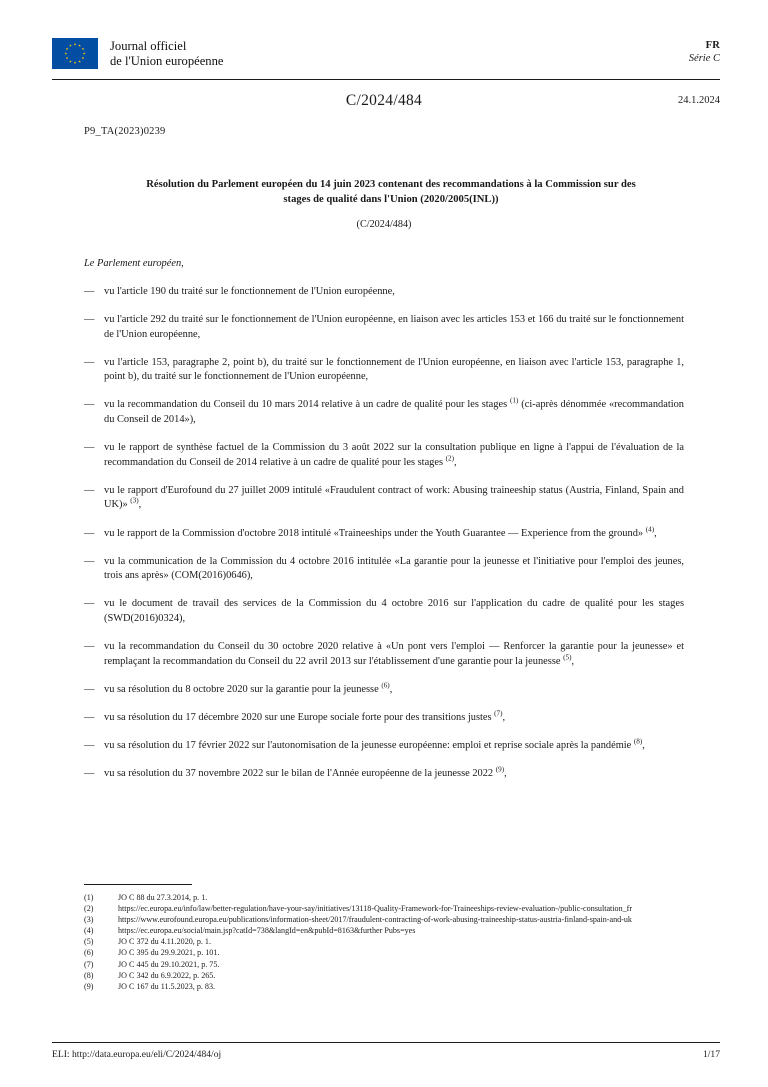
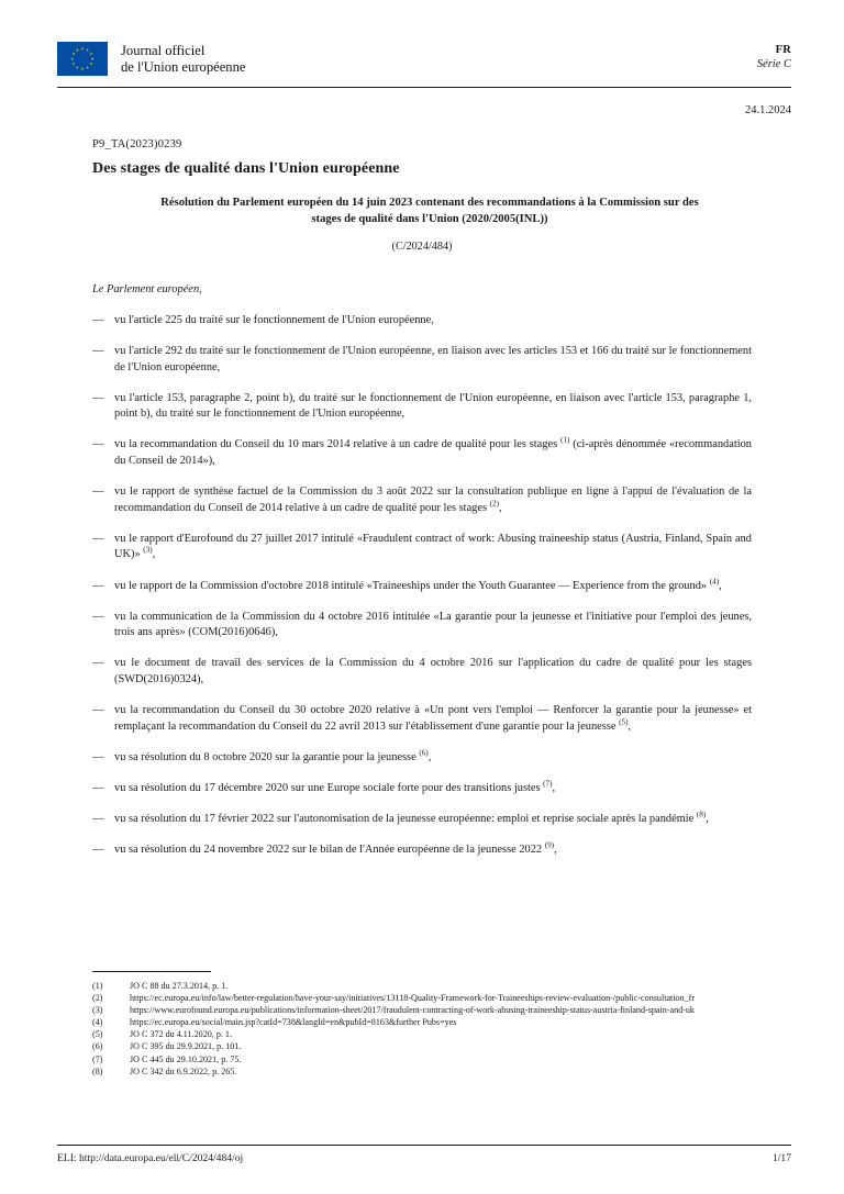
  Journal officiel
  de l'Union européenne
  FR
  Série C
- C/2024/484
  24.1.2024
  P9_TA(2023)0239
+ Des stages de qualité dans l'Union européenne
  Résolution du Parlement européen du 14 juin 2023 contenant des recommandations à la Commission sur des
  stages de qualité dans l'Union (2020/2005(INL))
  (C/2024/484)
  Le Parlement européen,
  —
- vu l'article 190 du traité sur le fonctionnement de l'Union européenne,
+ vu l'article 225 du traité sur le fonctionnement de l'Union européenne,
  —
  vu l'article 292 du traité sur le fonctionnement de l'Union européenne, en liaison avec les articles 153 et 166 du traité sur le fonctionnement de l'Union européenne,
  —
  vu l'article 153, paragraphe 2, point b), du traité sur le fonctionnement de l'Union européenne, en liaison avec l'article 153, paragraphe 1, point b), du traité sur le fonctionnement de l'Union européenne,
  —
  vu la recommandation du Conseil du 10 mars 2014 relative à un cadre de qualité pour les stages (1) (ci-après dénommée «recommandation du Conseil de 2014»),
  —
  vu le rapport de synthèse factuel de la Commission du 3 août 2022 sur la consultation publique en ligne à l'appui de l'évaluation de la recommandation du Conseil de 2014 relative à un cadre de qualité pour les stages (2),
  —
- vu le rapport d'Eurofound du 27 juillet 2009 intitulé «Fraudulent contract of work: Abusing traineeship status (Austria, Finland, Spain and UK)» (3),
+ vu le rapport d'Eurofound du 27 juillet 2017 intitulé «Fraudulent contract of work: Abusing traineeship status (Austria, Finland, Spain and UK)» (3),
  —
  vu le rapport de la Commission d'octobre 2018 intitulé «Traineeships under the Youth Guarantee — Experience from the ground» (4),
  —
  vu la communication de la Commission du 4 octobre 2016 intitulée «La garantie pour la jeunesse et l'initiative pour l'emploi des jeunes, trois ans après» (COM(2016)0646),
  —
  vu le document de travail des services de la Commission du 4 octobre 2016 sur l'application du cadre de qualité pour les stages (SWD(2016)0324),
  —
  vu la recommandation du Conseil du 30 octobre 2020 relative à «Un pont vers l'emploi — Renforcer la garantie pour la jeunesse» et remplaçant la recommandation du Conseil du 22 avril 2013 sur l'établissement d'une garantie pour la jeunesse (5),
  —
  vu sa résolution du 8 octobre 2020 sur la garantie pour la jeunesse (6),
  —
  vu sa résolution du 17 décembre 2020 sur une Europe sociale forte pour des transitions justes (7),
  —
  vu sa résolution du 17 février 2022 sur l'autonomisation de la jeunesse européenne: emploi et reprise sociale après la pandémie (8),
  —
- vu sa résolution du 37 novembre 2022 sur le bilan de l'Année européenne de la jeunesse 2022 (9),
+ vu sa résolution du 24 novembre 2022 sur le bilan de l'Année européenne de la jeunesse 2022 (9),
  (1)
  JO C 88 du 27.3.2014, p. 1.
  (2)
  https://ec.europa.eu/info/law/better-regulation/have-your-say/initiatives/13118-Quality-Framework-for-Traineeships-review-evaluation-/public-consultation_fr
  (3)
  https://www.eurofound.europa.eu/publications/information-sheet/2017/fraudulent-contracting-of-work-abusing-traineeship-status-austria-finland-spain-and-uk
  (4)
  https://ec.europa.eu/social/main.jsp?catId=738&langId=en&pubId=8163&further Pubs=yes
  (5)
  JO C 372 du 4.11.2020, p. 1.
  (6)
  JO C 395 du 29.9.2021, p. 101.
  (7)
  JO C 445 du 29.10.2021, p. 75.
  (8)
  JO C 342 du 6.9.2022, p. 265.
- (9)
- JO C 167 du 11.5.2023, p. 83.
  ELI: http://data.europa.eu/eli/C/2024/484/oj
  1/17
